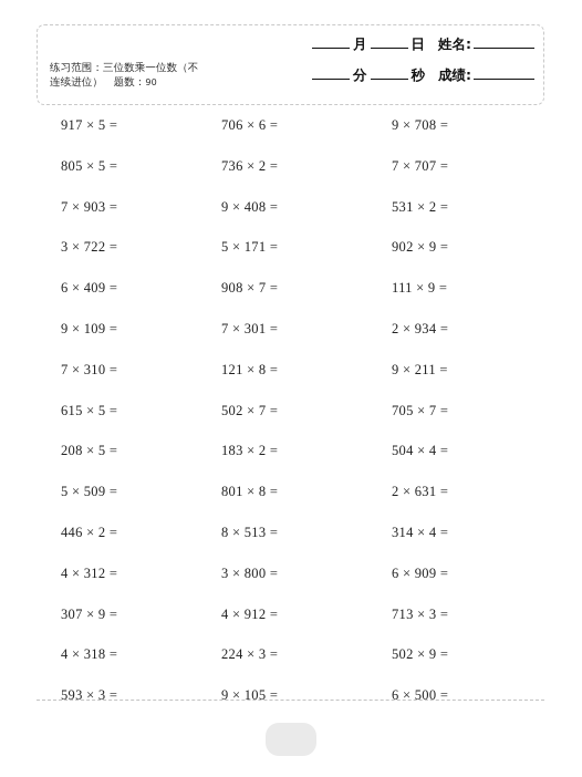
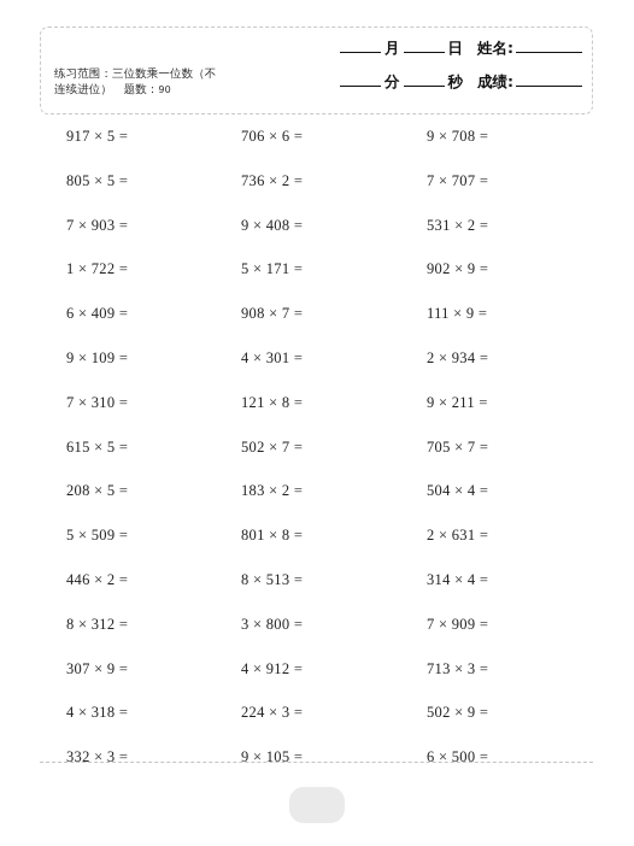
  练习范围：三位数乘一位数（不
  连续进位） 题数：90
  月
  日
  姓名:
  分
  秒
  成绩:
  917 × 5 =
  706 × 6 =
  9 × 708 =
  805 × 5 =
  736 × 2 =
  7 × 707 =
  7 × 903 =
  9 × 408 =
  531 × 2 =
- 3 × 722 =
+ 1 × 722 =
  5 × 171 =
  902 × 9 =
  6 × 409 =
  908 × 7 =
  111 × 9 =
  9 × 109 =
- 7 × 301 =
+ 4 × 301 =
  2 × 934 =
  7 × 310 =
  121 × 8 =
  9 × 211 =
  615 × 5 =
  502 × 7 =
  705 × 7 =
  208 × 5 =
  183 × 2 =
  504 × 4 =
  5 × 509 =
  801 × 8 =
  2 × 631 =
  446 × 2 =
  8 × 513 =
  314 × 4 =
- 4 × 312 =
+ 8 × 312 =
  3 × 800 =
- 6 × 909 =
+ 7 × 909 =
  307 × 9 =
  4 × 912 =
  713 × 3 =
  4 × 318 =
  224 × 3 =
  502 × 9 =
- 593 × 3 =
+ 332 × 3 =
  9 × 105 =
  6 × 500 =
